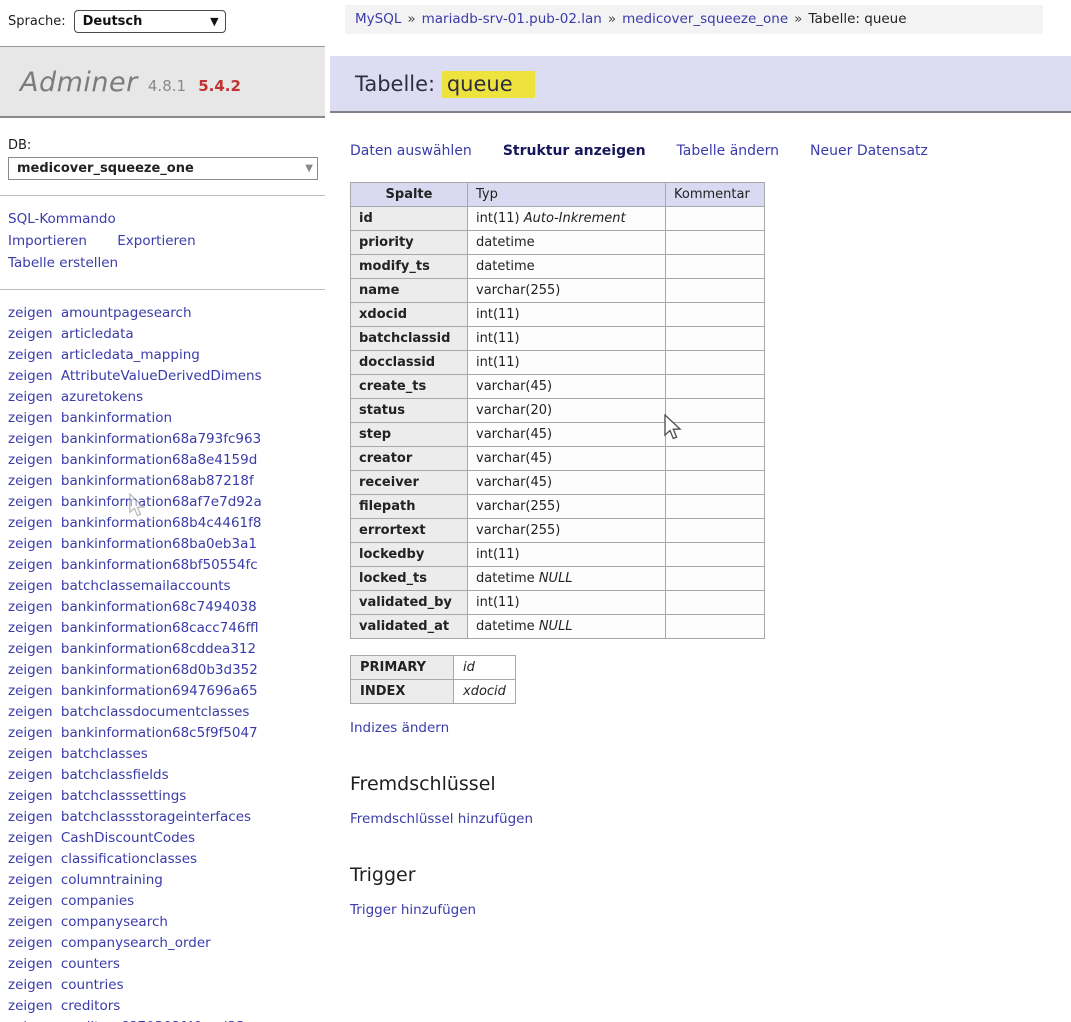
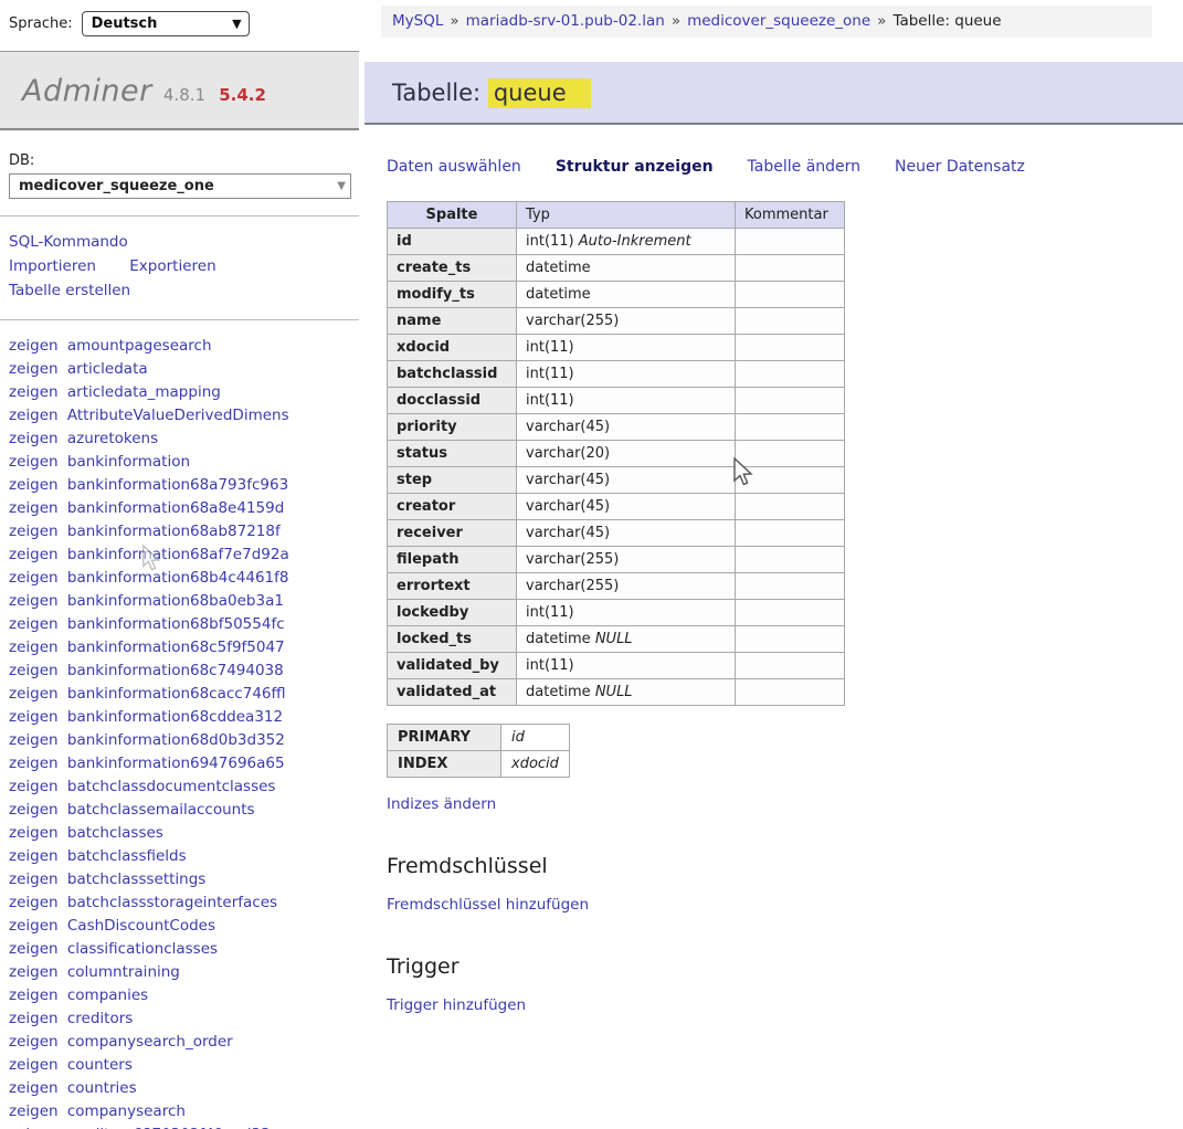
  Sprache:
  Deutsch
  ▼
  Adminer 4.8.1 5.4.2
  DB:
  medicover_squeeze_one
  ▼
  SQL-Kommando
  Importieren Exportieren
  Tabelle erstellen
  zeigen amountpagesearch
  zeigen articledata
  zeigen articledata_mapping
  zeigen AttributeValueDerivedDimens
  zeigen azuretokens
  zeigen bankinformation
  zeigen bankinformation68a793fc963
  zeigen bankinformation68a8e4159d
  zeigen bankinformation68ab87218f
  zeigen bankinformation68af7e7d92a
  zeigen bankinformation68b4c4461f8
  zeigen bankinformation68ba0eb3a1
  zeigen bankinformation68bf50554fc
- zeigen batchclassemailaccounts
+ zeigen bankinformation68c5f9f5047
  zeigen bankinformation68c7494038
  zeigen bankinformation68cacc746ffl
  zeigen bankinformation68cddea312
  zeigen bankinformation68d0b3d352
  zeigen bankinformation6947696a65
  zeigen batchclassdocumentclasses
- zeigen bankinformation68c5f9f5047
+ zeigen batchclassemailaccounts
  zeigen batchclasses
  zeigen batchclassfields
  zeigen batchclasssettings
  zeigen batchclassstorageinterfaces
  zeigen CashDiscountCodes
  zeigen classificationclasses
  zeigen columntraining
  zeigen companies
- zeigen companysearch
+ zeigen creditors
  zeigen companysearch_order
  zeigen counters
  zeigen countries
- zeigen creditors
+ zeigen companysearch
  MySQL » mariadb-srv-01.pub-02.lan » medicover_squeeze_one » Tabelle: queue
  Tabelle: queue
  Daten auswählen Struktur anzeigen Tabelle ändern Neuer Datensatz
  Spalte	Typ	Kommentar
  id	int(11) Auto-Inkrement
- priority	datetime
+ create_ts	datetime
  modify_ts	datetime
  name	varchar(255)
  xdocid	int(11)
  batchclassid	int(11)
  docclassid	int(11)
- create_ts	varchar(45)
+ priority	varchar(45)
  status	varchar(20)
  step	varchar(45)
  creator	varchar(45)
  receiver	varchar(45)
  filepath	varchar(255)
  errortext	varchar(255)
  lockedby	int(11)
  locked_ts	datetime NULL
  validated_by	int(11)
  validated_at	datetime NULL
  PRIMARY	id
  INDEX	xdocid
  Indizes ändern
  Fremdschlüssel
  Fremdschlüssel hinzufügen
  Trigger
  Trigger hinzufügen
